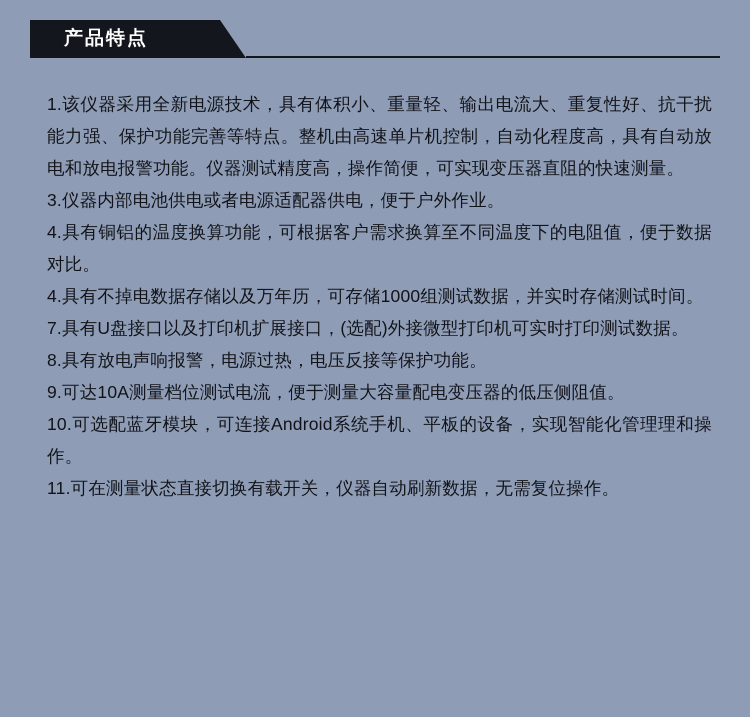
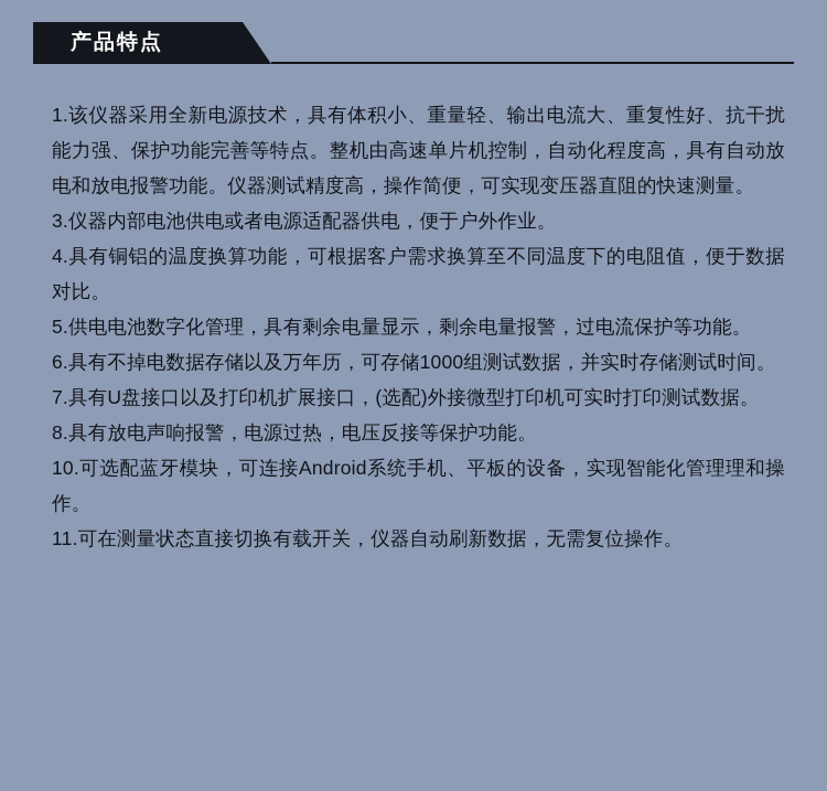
  产品特点
  1.该仪器采用全新电源技术，具有体积小、重量轻、输出电流大、重复性好、抗干扰能力强、保护功能完善等特点。整机由高速单片机控制，自动化程度高，具有自动放电和放电报警功能。仪器测试精度高，操作简便，可实现变压器直阻的快速测量。
  3.仪器内部电池供电或者电源适配器供电，便于户外作业。
  4.具有铜铝的温度换算功能，可根据客户需求换算至不同温度下的电阻值，便于数据对比。
+ 5.供电电池数字化管理，具有剩余电量显示，剩余电量报警，过电流保护等功能。
- 4.具有不掉电数据存储以及万年历，可存储1000组测试数据，并实时存储测试时间。
+ 6.具有不掉电数据存储以及万年历，可存储1000组测试数据，并实时存储测试时间。
  7.具有U盘接口以及打印机扩展接口，(选配)外接微型打印机可实时打印测试数据。
  8.具有放电声响报警，电源过热，电压反接等保护功能。
- 9.可达10A测量档位测试电流，便于测量大容量配电变压器的低压侧阻值。
  10.可选配蓝牙模块，可连接Android系统手机、平板的设备，实现智能化管理理和操作。
  11.可在测量状态直接切换有载开关，仪器自动刷新数据，无需复位操作。
